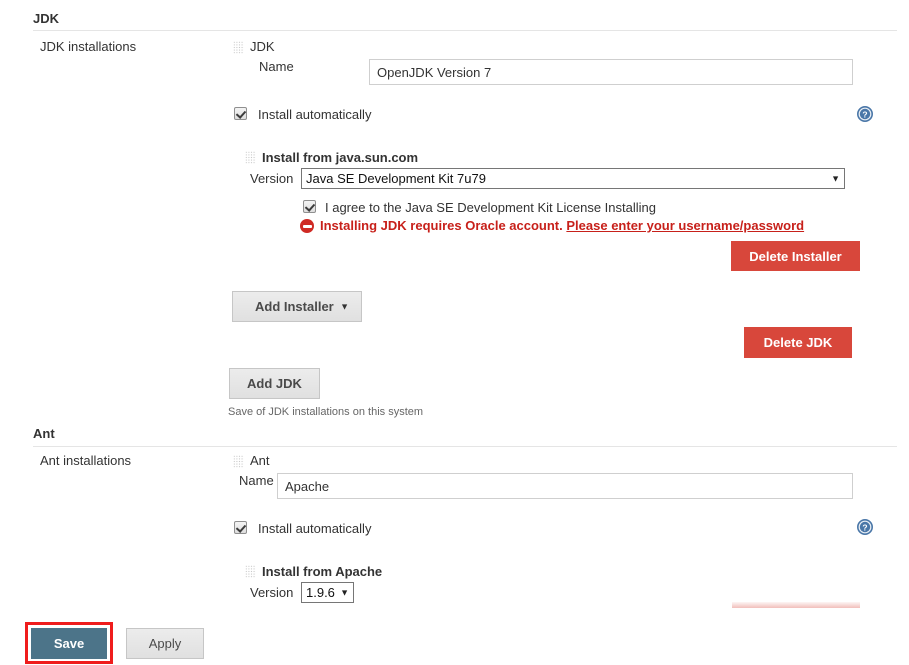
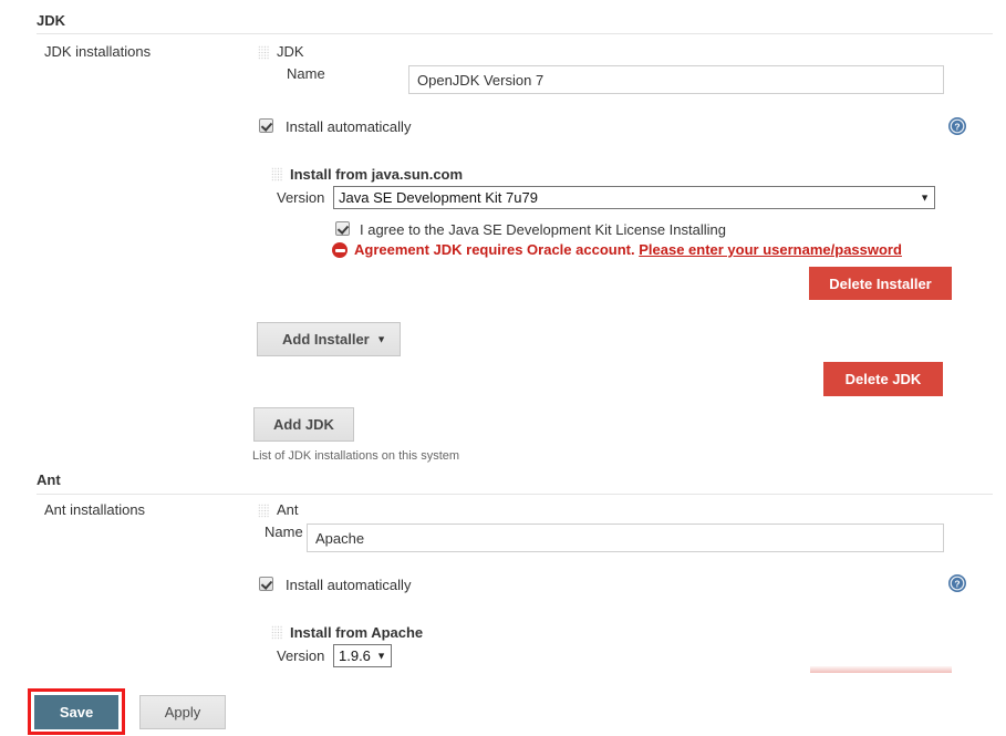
  JDK
  JDK installations
  JDK
  Name
  OpenJDK Version 7
  Install automatically
  ?
  Install from java.sun.com
  Version
  Java SE Development Kit 7u79
  ▼
  I agree to the Java SE Development Kit License Installing
- Installing JDK requires Oracle account. Please enter your username/password
+ Agreement JDK requires Oracle account. Please enter your username/password
  Delete Installer
  Add Installer
  ▼
  Delete JDK
  Add JDK
- Save of JDK installations on this system
+ List of JDK installations on this system
  Ant
  Ant installations
  Ant
  Name
  Apache
  Install automatically
  ?
  Install from Apache
  Version
  1.9.6
  ▼
  Save
  Apply
